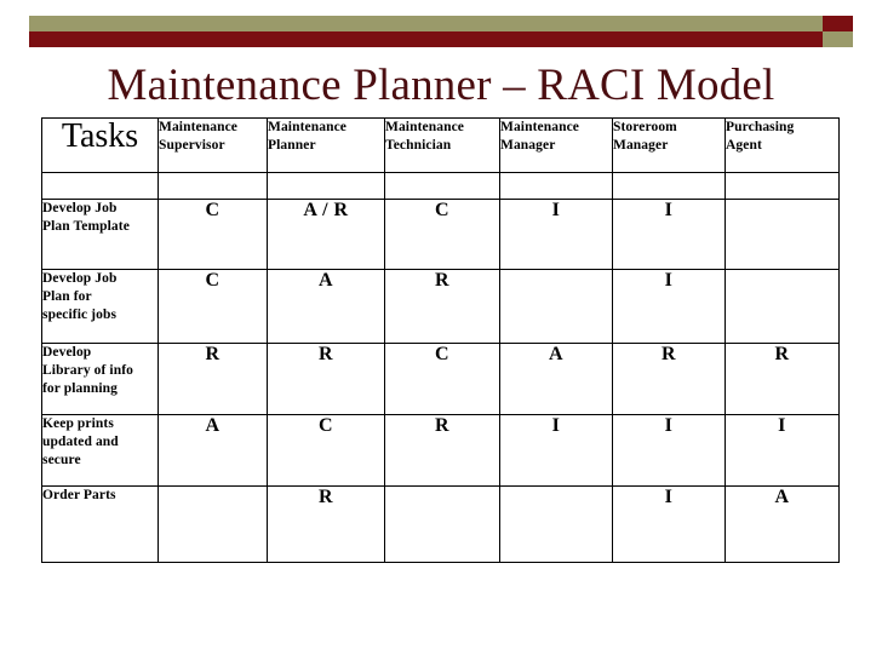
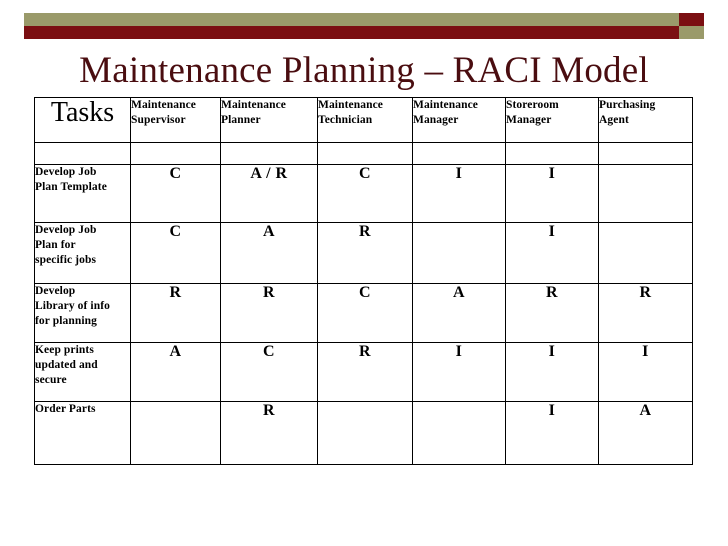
- Maintenance Planner – RACI Model
+ Maintenance Planning – RACI Model
  Tasks	Maintenance Supervisor	Maintenance Planner	Maintenance Technician	Maintenance Manager	Storeroom Manager	Purchasing Agent
  Develop Job Plan Template	C	A / R	C	I	I
  Develop Job Plan for specific jobs	C	A	R		I
  Develop Library of info for planning	R	R	C	A	R	R
  Keep prints updated and secure	A	C	R	I	I	I
  Order Parts		R			I	A
